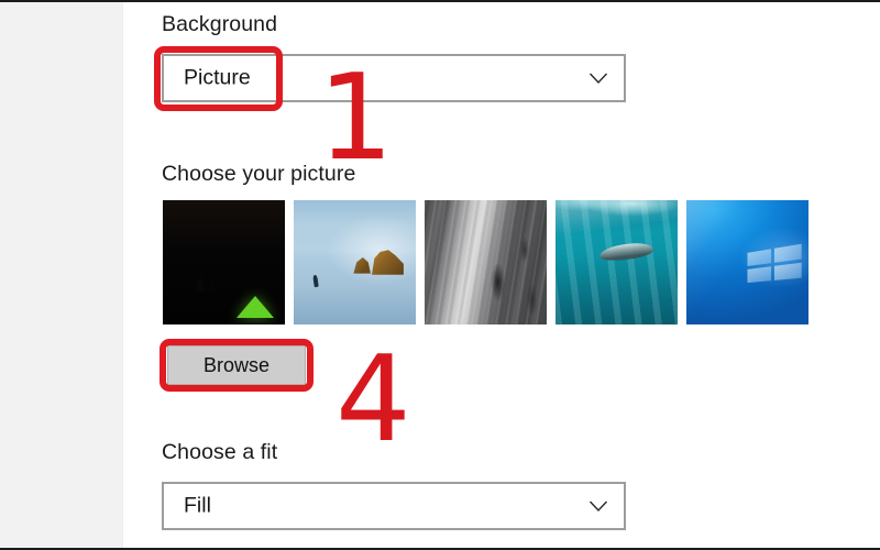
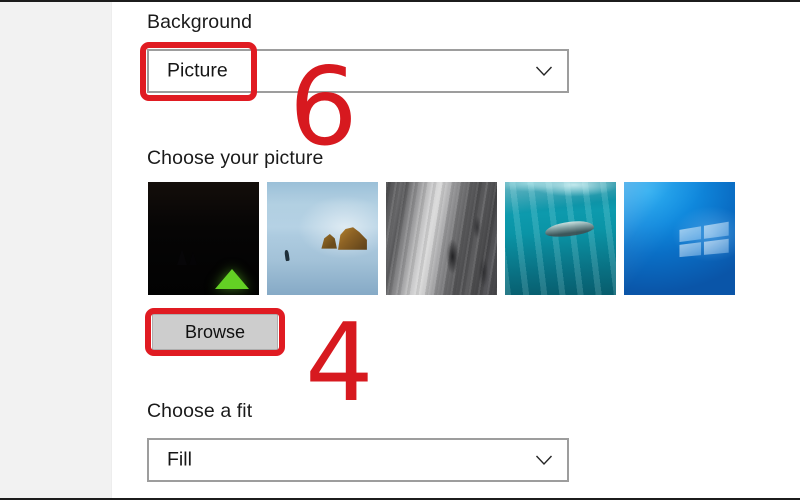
  Background
  Picture
  Choose your picture
  Browse
  Choose a fit
  Fill
- 1
+ 6
  4
